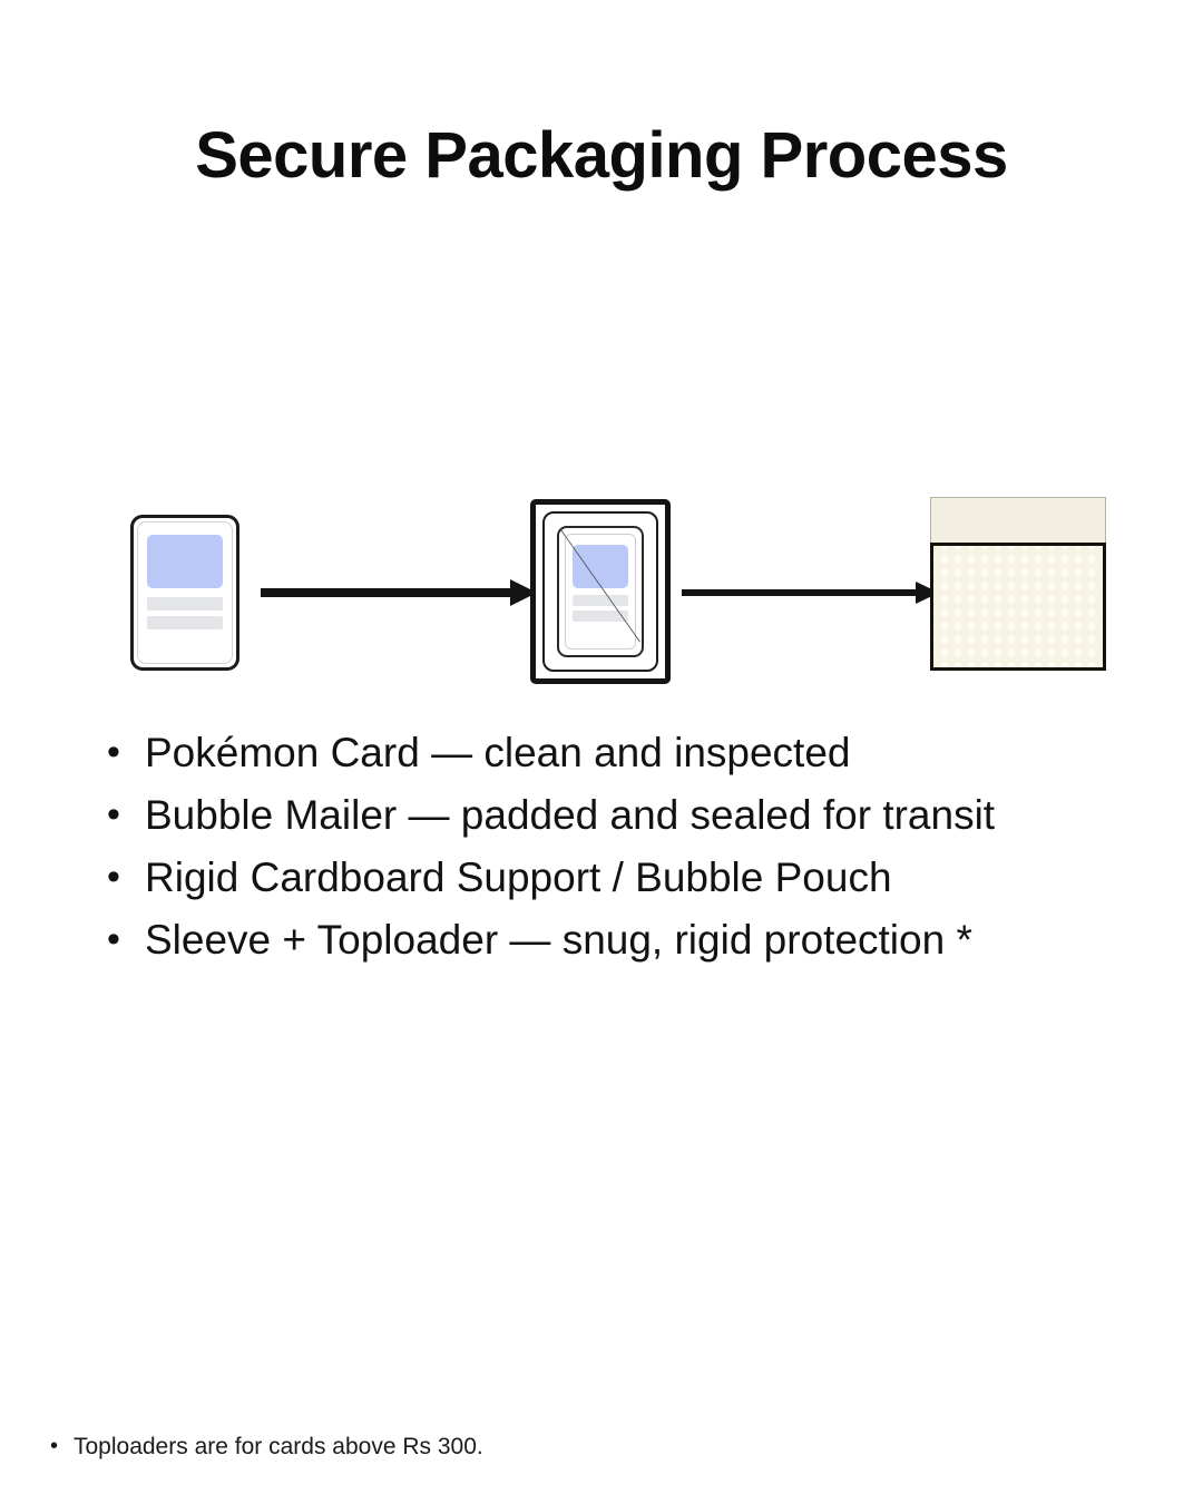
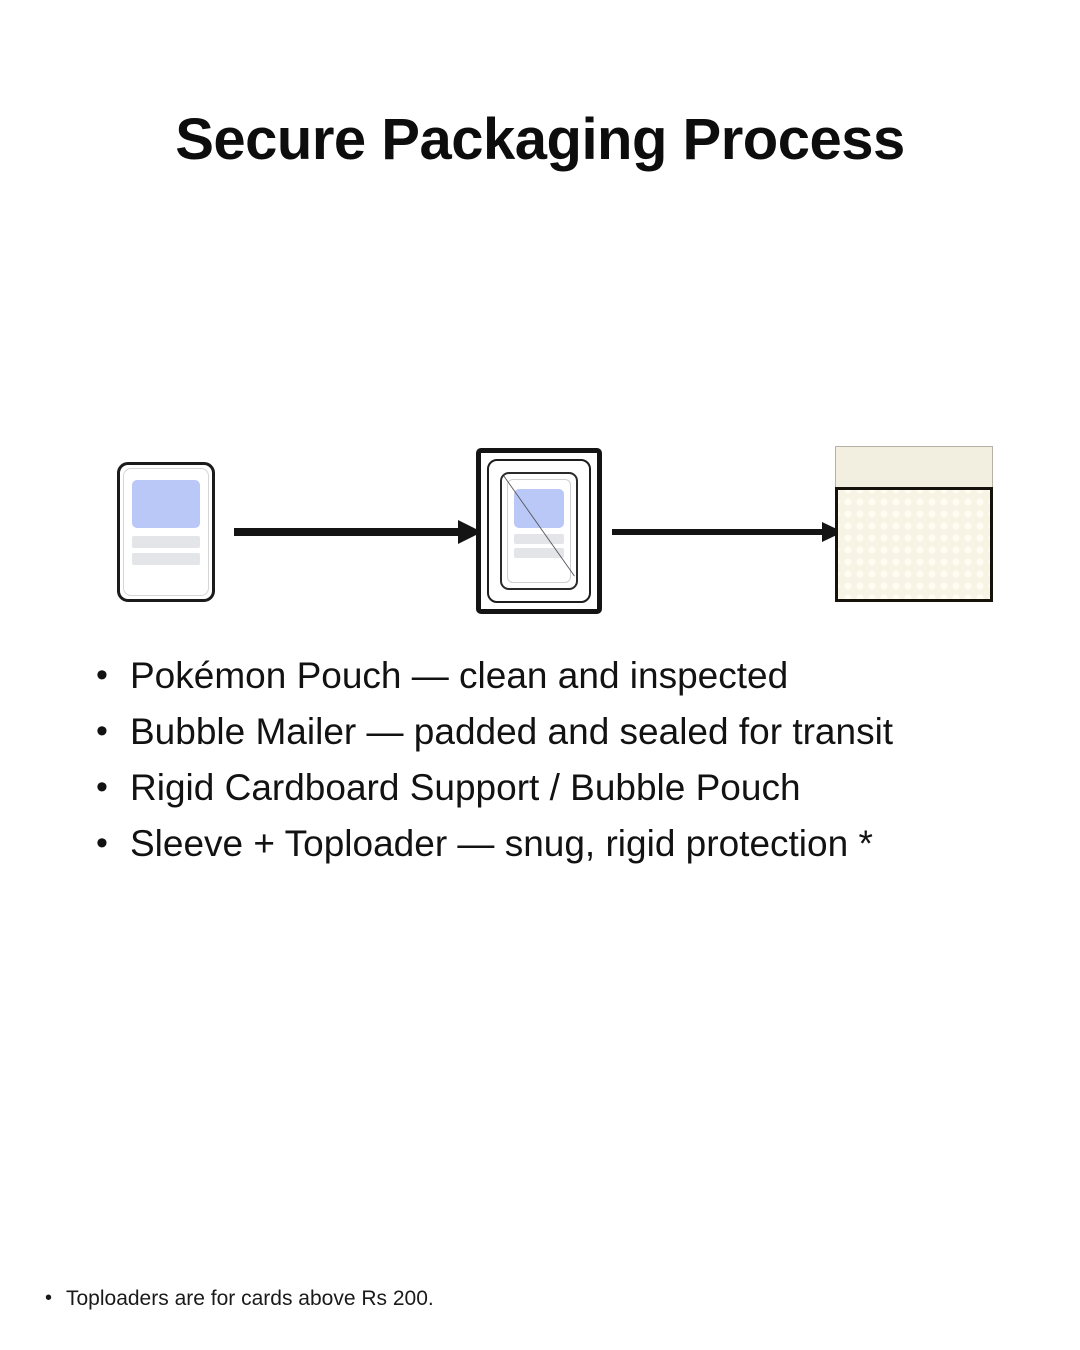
  Secure Packaging Process
- Pokémon Card — clean and inspected
+ Pokémon Pouch — clean and inspected
  Bubble Mailer — padded and sealed for transit
  Rigid Cardboard Support / Bubble Pouch
  Sleeve + Toploader — snug, rigid protection *
- Toploaders are for cards above Rs 300.
+ Toploaders are for cards above Rs 200.
